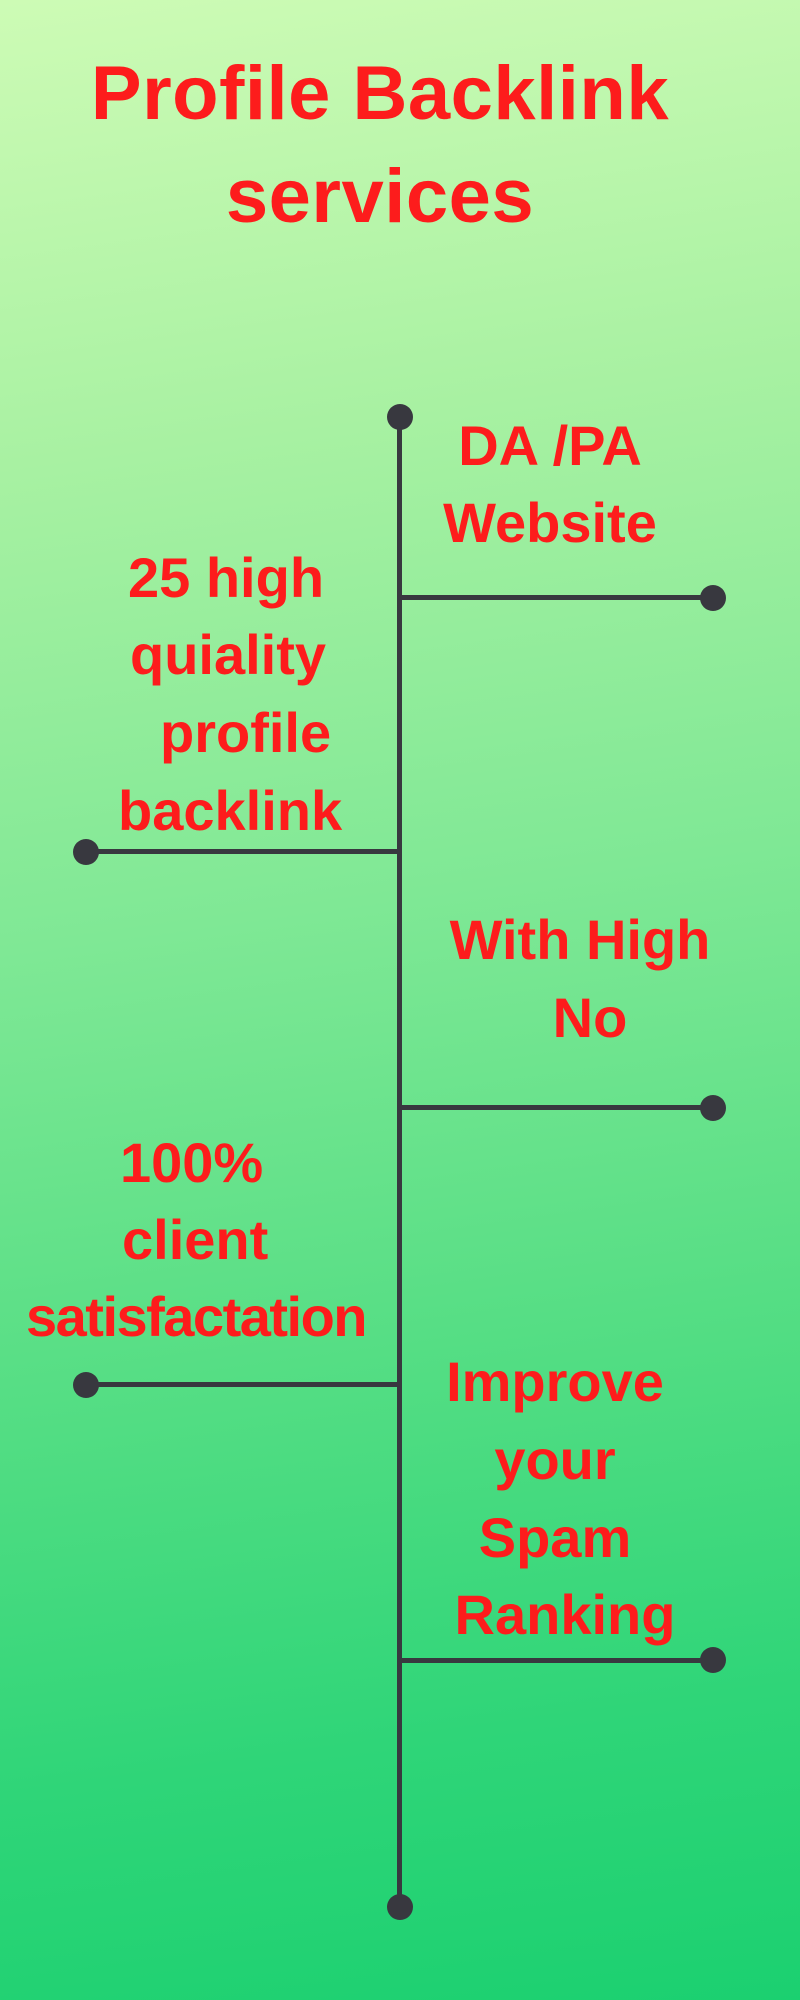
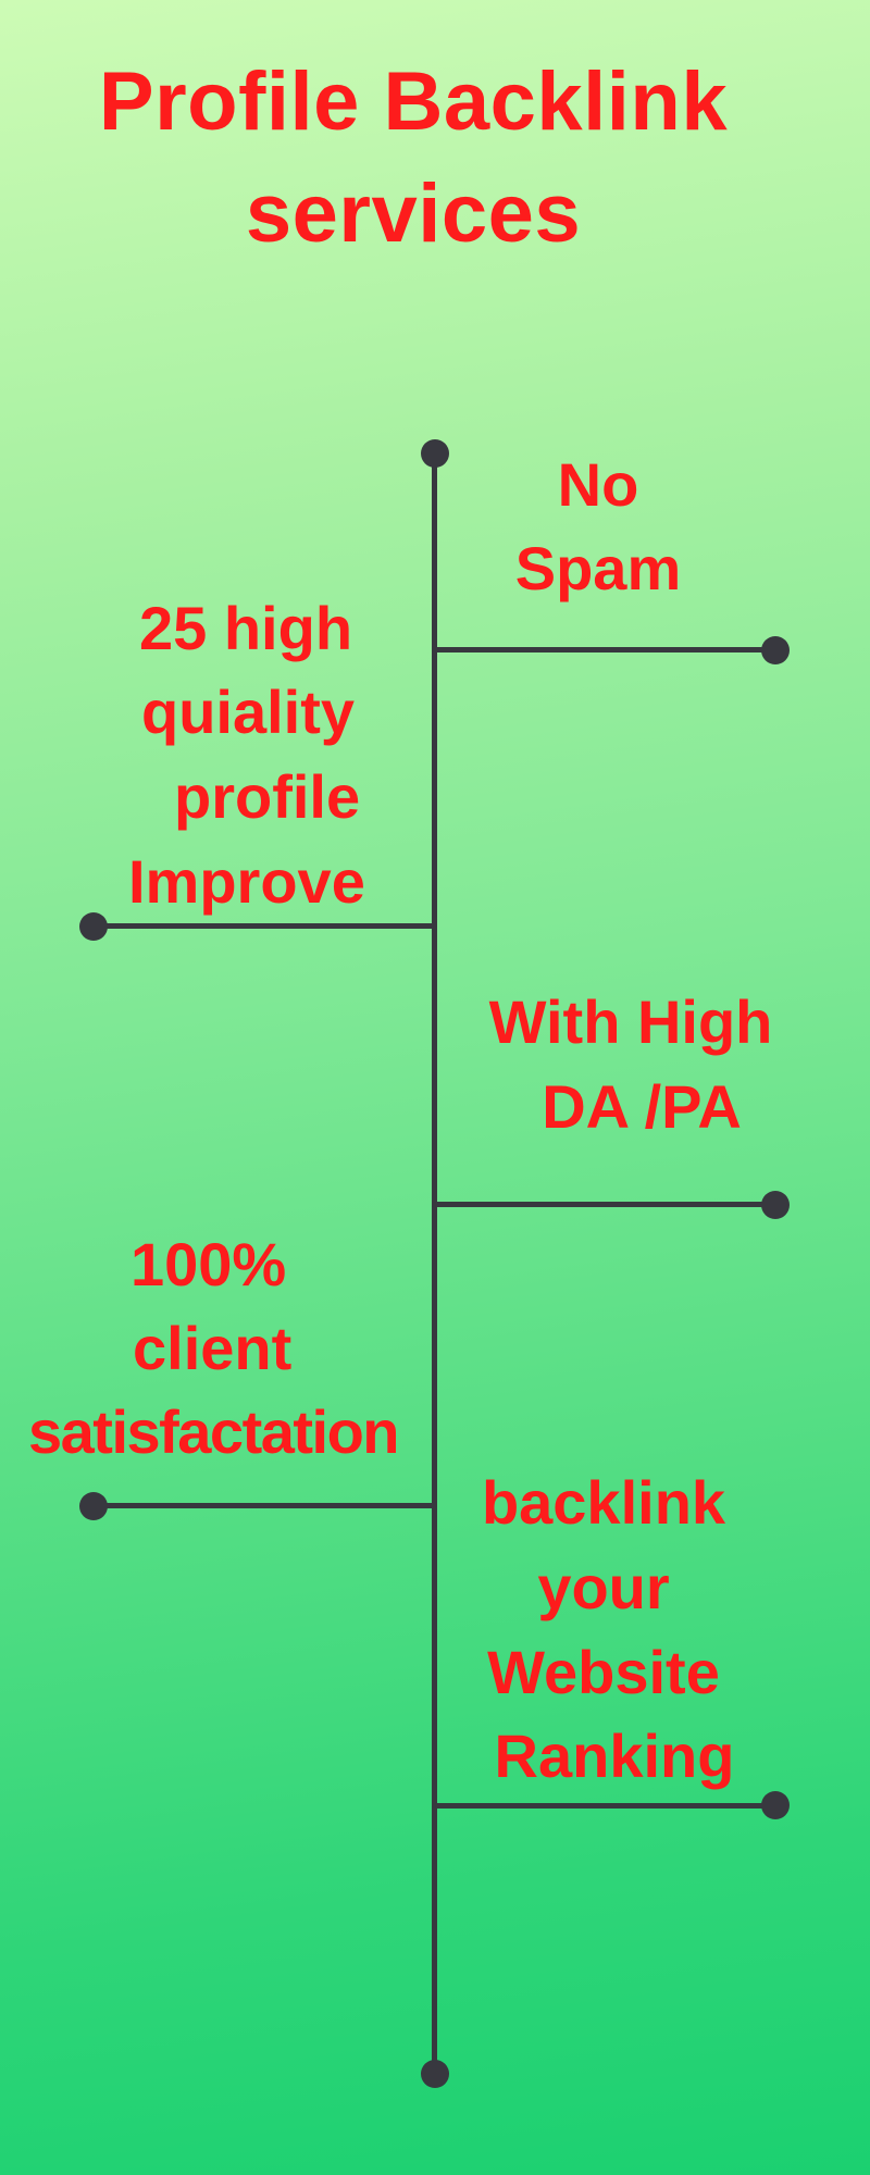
  Profile Backlink
  services
- DA /PA
+ No
- Website
+ Spam
  25 high
  quiality
  profile
- backlink
+ Improve
  With High
- No
+ DA /PA
  100%
  client
  satisfactation
- Improve
+ backlink
  your
- Spam
+ Website
  Ranking
